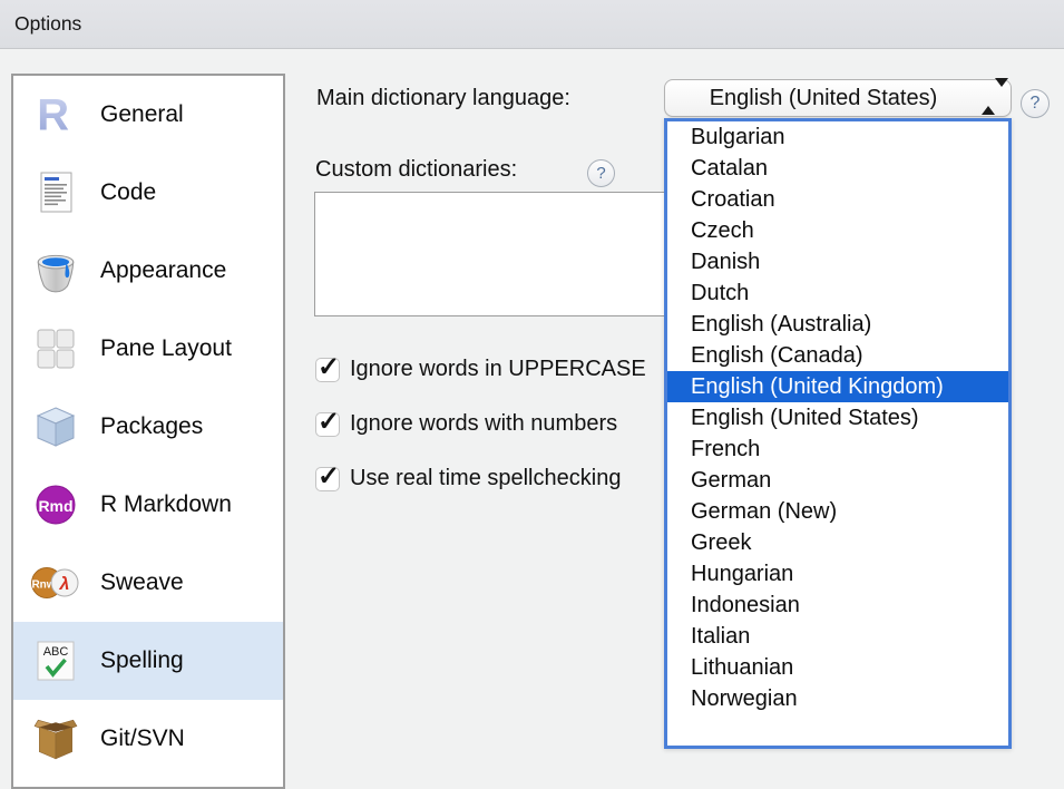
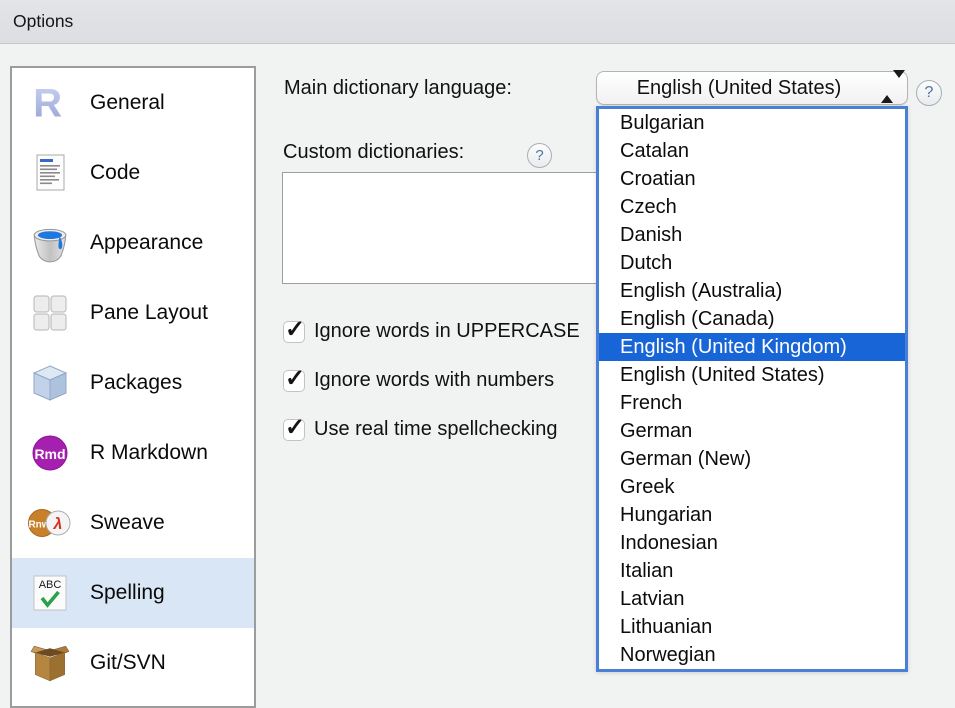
  Options
  R
  General
  Code
  Appearance
  Pane Layout
  Packages
  Rmd
  R Markdown
  λ
  Sweave
  ABC
  Spelling
  Git/SVN
  Main dictionary language:
  English (United States)
  ?
  Custom dictionaries:
  ?
  ✓
  Ignore words in UPPERCASE
  ✓
  Ignore words with numbers
  ✓
  Use real time spellchecking
  Bulgarian
  Catalan
  Croatian
  Czech
  Danish
  Dutch
  English (Australia)
  English (Canada)
  English (United Kingdom)
  English (United States)
  French
  German
  German (New)
  Greek
  Hungarian
  Indonesian
  Italian
+ Latvian
  Lithuanian
  Norwegian
